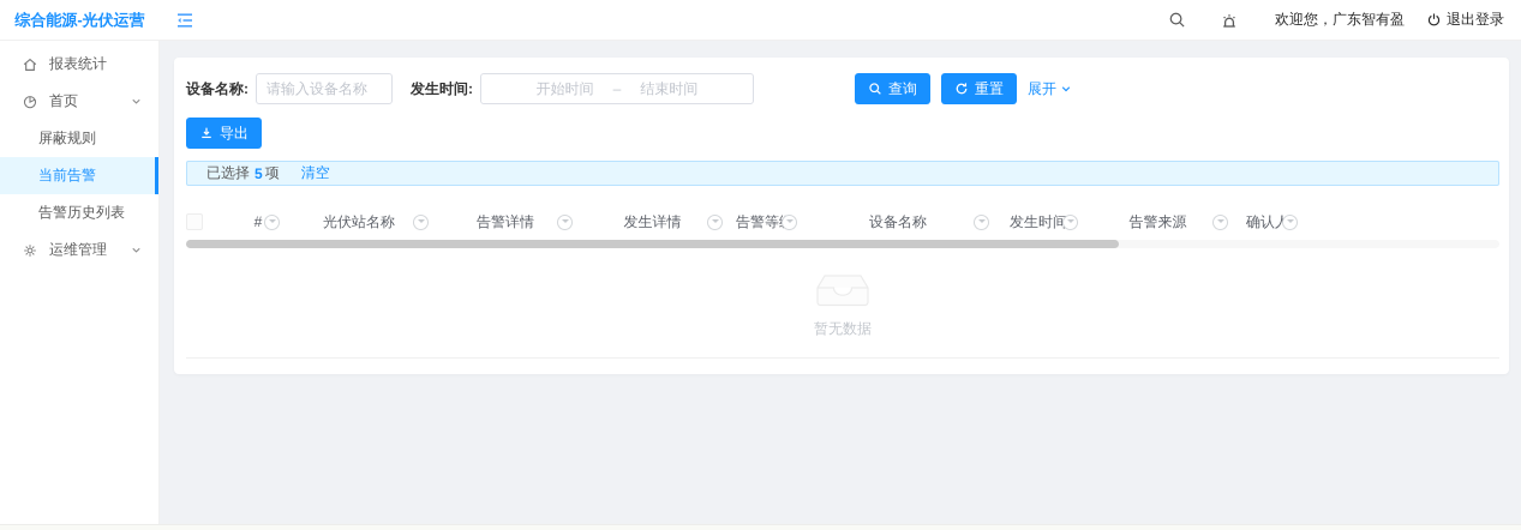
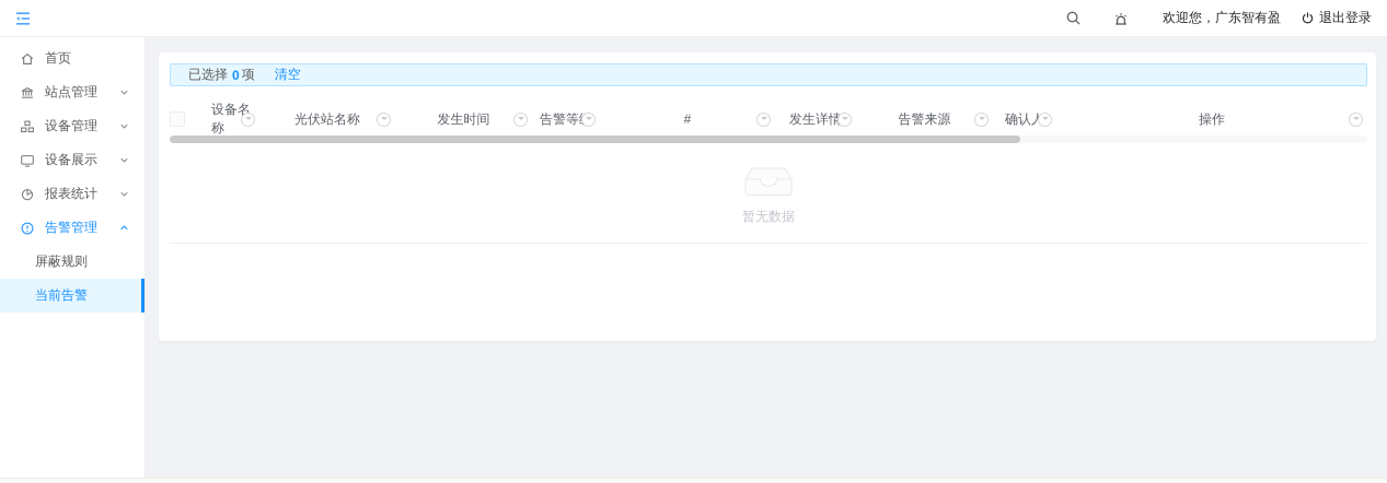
- 综合能源-光伏运营
  欢迎您，广东智有盈
  退出登录
- 报表统计
+ 首页
+ 站点管理
+ 设备管理
+ 设备展示
- 首页
+ 报表统计
+ 告警管理
  屏蔽规则
  当前告警
- 告警历史列表
- 运维管理
- 设备名称:
- 请输入设备名称
- 发生时间:
- 开始时间
- –
- 结束时间
- 查询
- 重置
- 展开
- 导出
  已选择
- 5
+ 0
  项
  清空
- #
+ 设备名称
  光伏站名称
- 告警详情
- 发生详情
+ 发生时间
  告警等
- 设备名称
+ #
- 发生时间
+ 发生详情
  告警来源
+ 操作
  暂无数据
